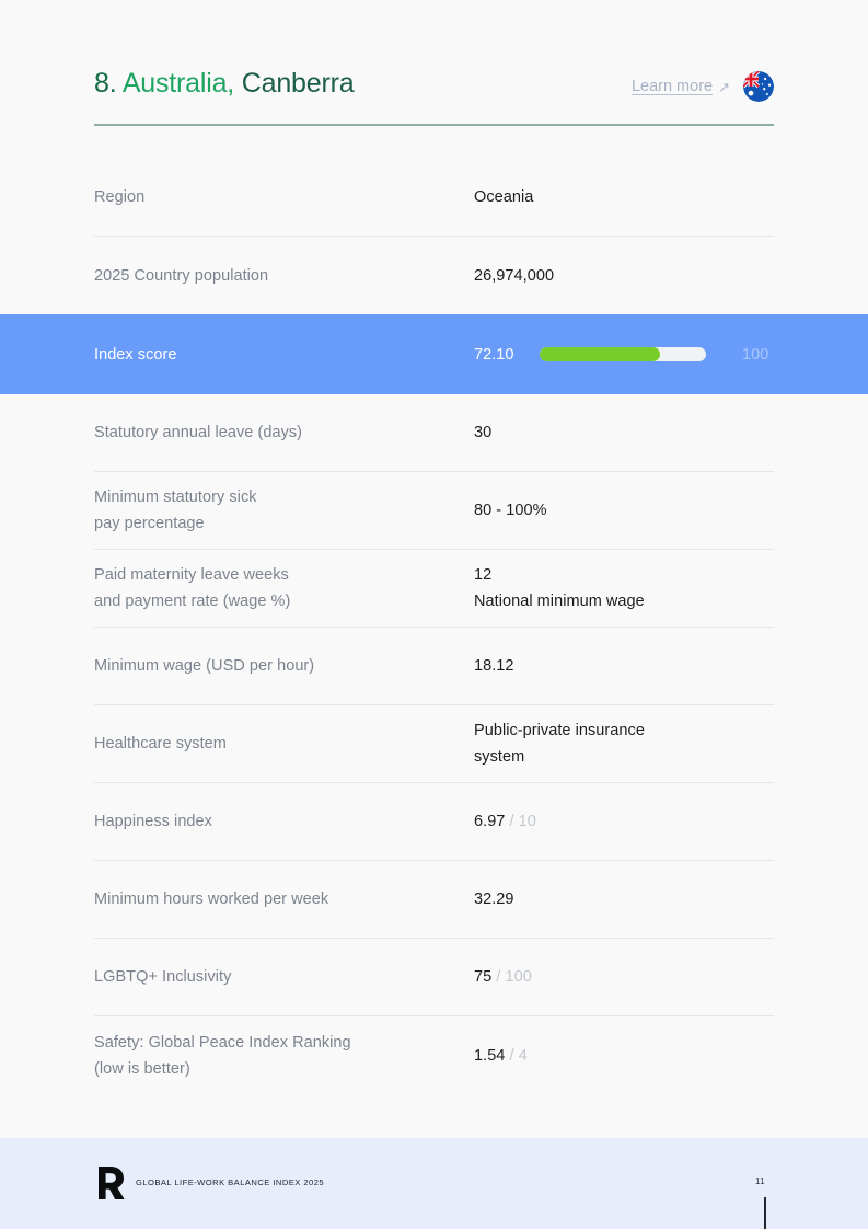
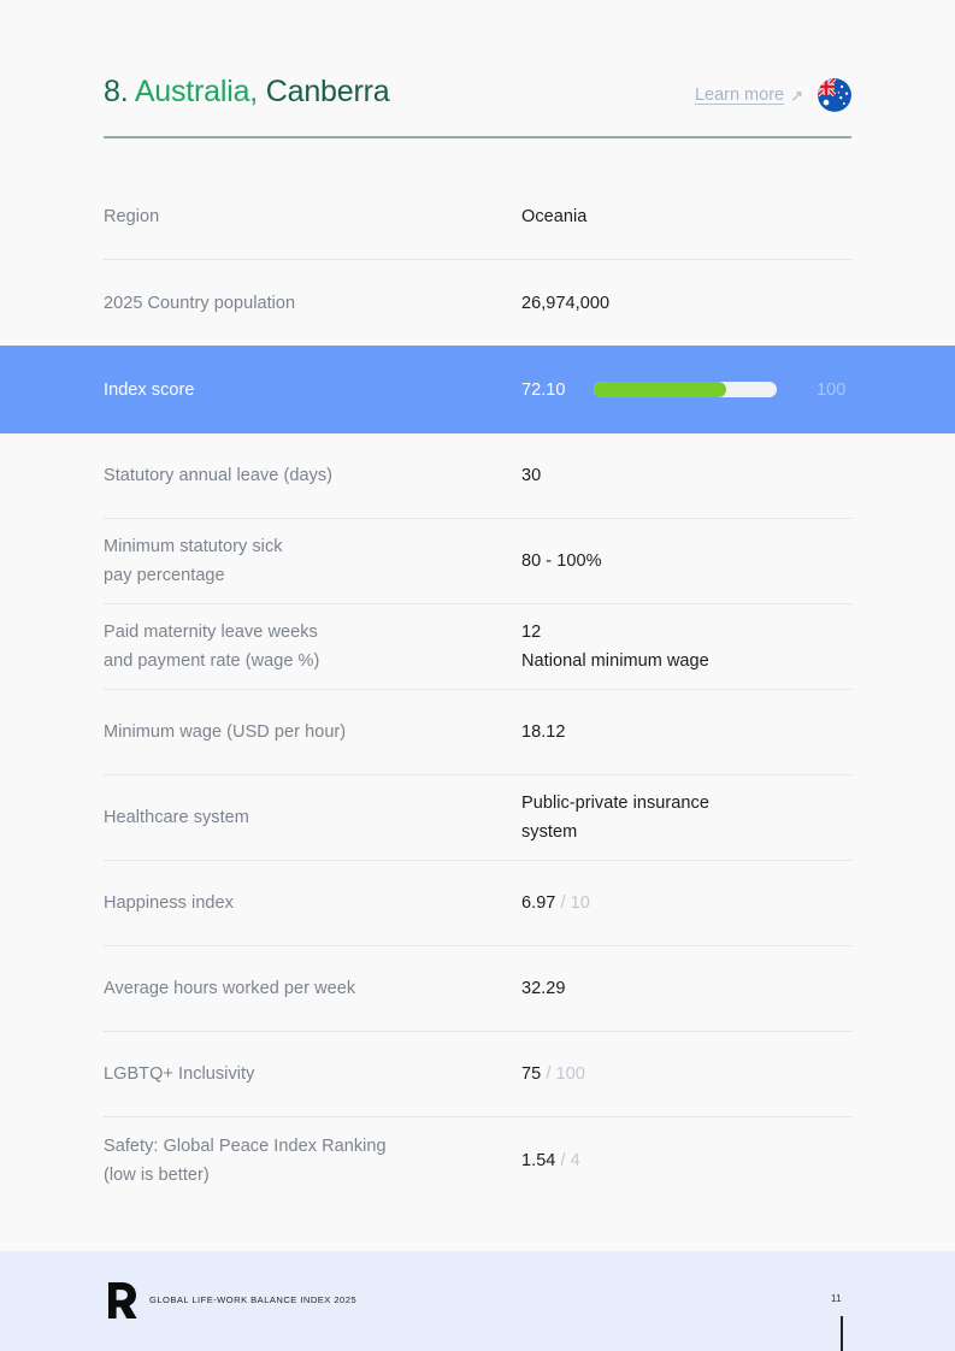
  8. Australia, Canberra
  Learn more
  ↗
  Region
  Oceania
  2025 Country population
  26,974,000
  Index score
  72.10
  100
  Statutory annual leave (days)
  30
  Minimum statutory sick
  pay percentage
  80 - 100%
  Paid maternity leave weeks
  and payment rate (wage %)
  12
  National minimum wage
  Minimum wage (USD per hour)
  18.12
  Healthcare system
  Public-private insurance
  system
  Happiness index
  6.97 / 10
- Minimum hours worked per week
+ Average hours worked per week
  32.29
  LGBTQ+ Inclusivity
  75 / 100
  Safety: Global Peace Index Ranking
  (low is better)
  1.54 / 4
  GLOBAL LIFE-WORK BALANCE INDEX 2025
  11
